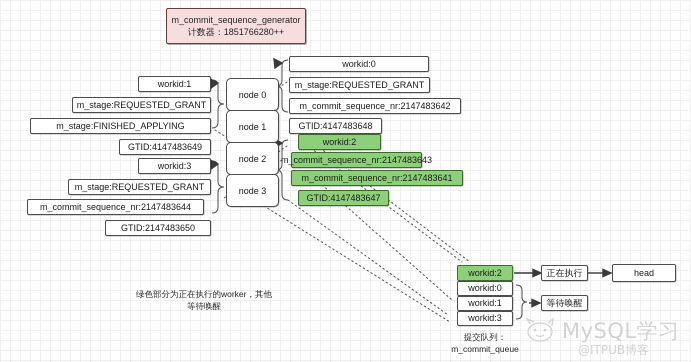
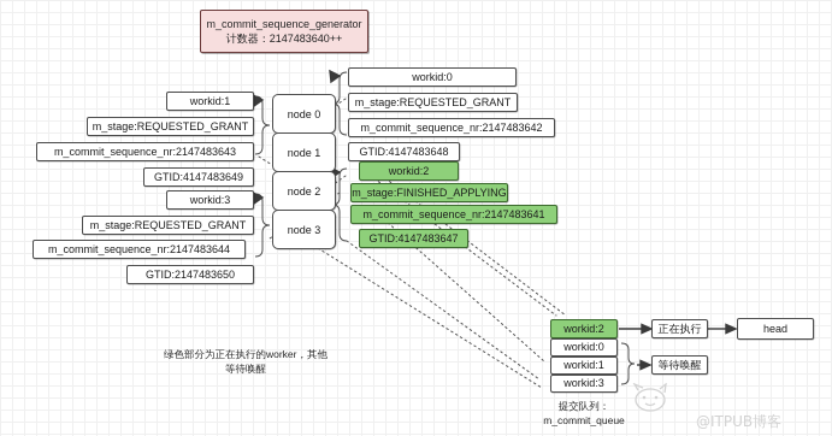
  m_commit_sequence_generator
- 计数器：1851766280++
+ 计数器：2147483640++
  node 0
  node 1
  node 2
  node 3
  workid:1
  m_stage:REQUESTED_GRANT
- m_stage:FINISHED_APPLYING
+ m_commit_sequence_nr:2147483643
  GTID:4147483649
  workid:3
  m_stage:REQUESTED_GRANT
  m_commit_sequence_nr:2147483644
  GTID:2147483650
  workid:0
  m_stage:REQUESTED_GRANT
  m_commit_sequence_nr:2147483642
  GTID:4147483648
  workid:2
- m_commit_sequence_nr:2147483643
+ m_stage:FINISHED_APPLYING
  m_commit_sequence_nr:2147483641
  GTID:4147483647
  绿色部分为正在执行的worker，其他
  等待唤醒
  workid:2
  workid:0
  workid:1
  workid:3
  提交队列：
  m_commit_queue
  正在执行
  等待唤醒
  head
- MySQL学习
  @ITPUB博客
